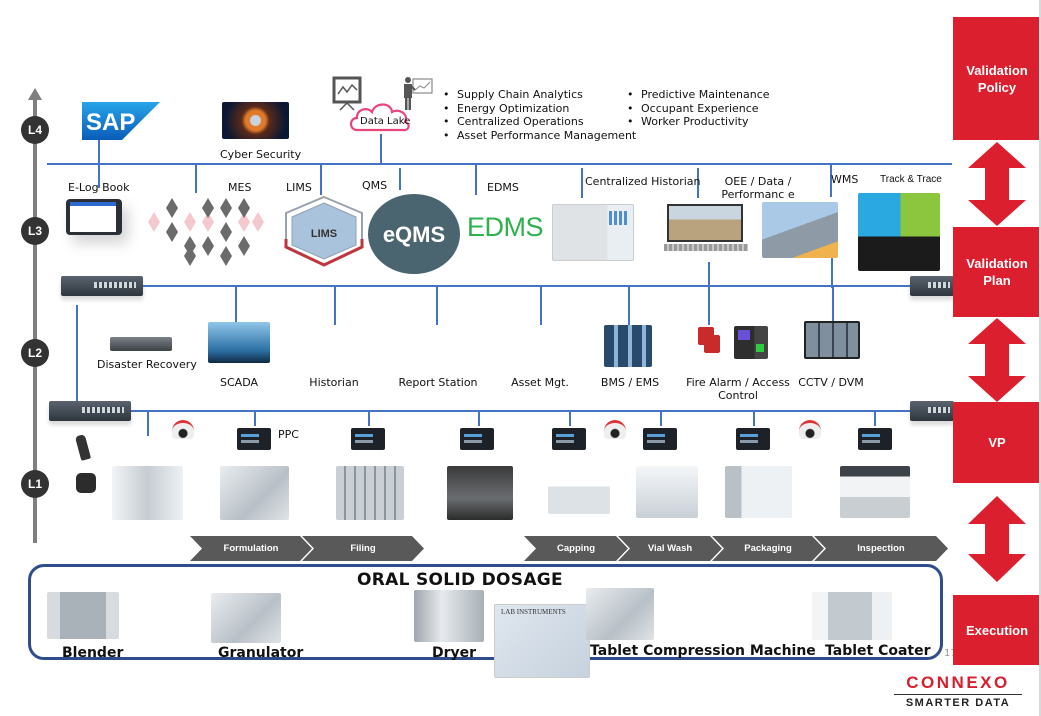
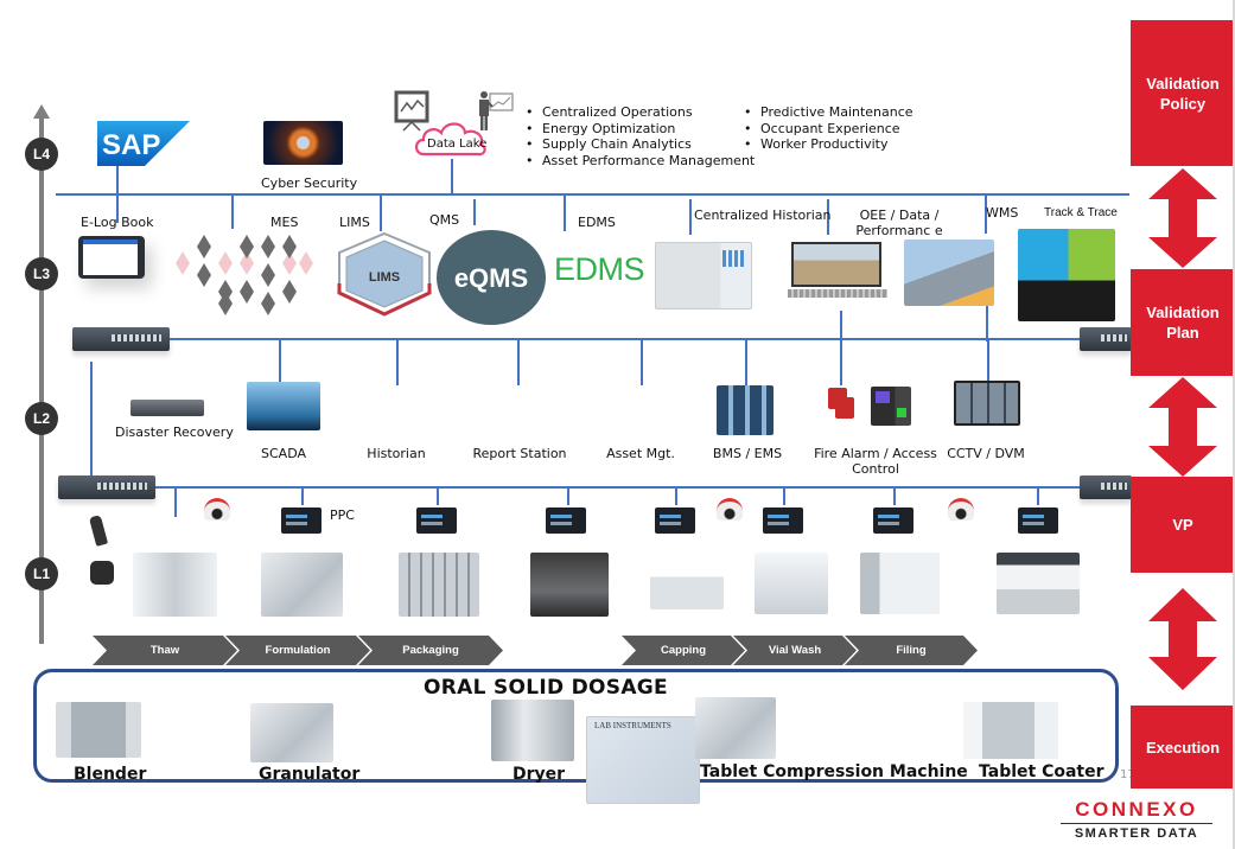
  L4
  L3
  L2
  L1
  SAP
  Cyber Security
  Data Lake
- Supply Chain Analytics
+ Centralized Operations
  Energy Optimization
- Centralized Operations
+ Supply Chain Analytics
  Asset Performance Management
  Predictive Maintenance
  Occupant Experience
  Worker Productivity
  E-Log Book
  MES
  LIMS
  LIMS
  QMS
  eQMS
  EDMS
  EDMS
  Centralized Historian
  OEE / Data / Performanc e
  WMS
  Track & Trace
  Disaster Recovery
  SCADA
  Historian
  Report Station
  Asset Mgt.
  BMS / EMS
  Fire Alarm / Access Control
  CCTV / DVM
  PPC
+ Thaw
  Formulation
- Filing
+ Packaging
  Capping
  Vial Wash
- Packaging
+ Filing
- Inspection
  ORAL SOLID DOSAGE
  Blender
  Granulator
  Dryer
  LAB INSTRUMENTS
  Tablet Compression Machine
  Tablet Coater
  Validation Policy
  Validation Plan
  VP
  Execution
  CONNEXO
  SMARTER DATA
